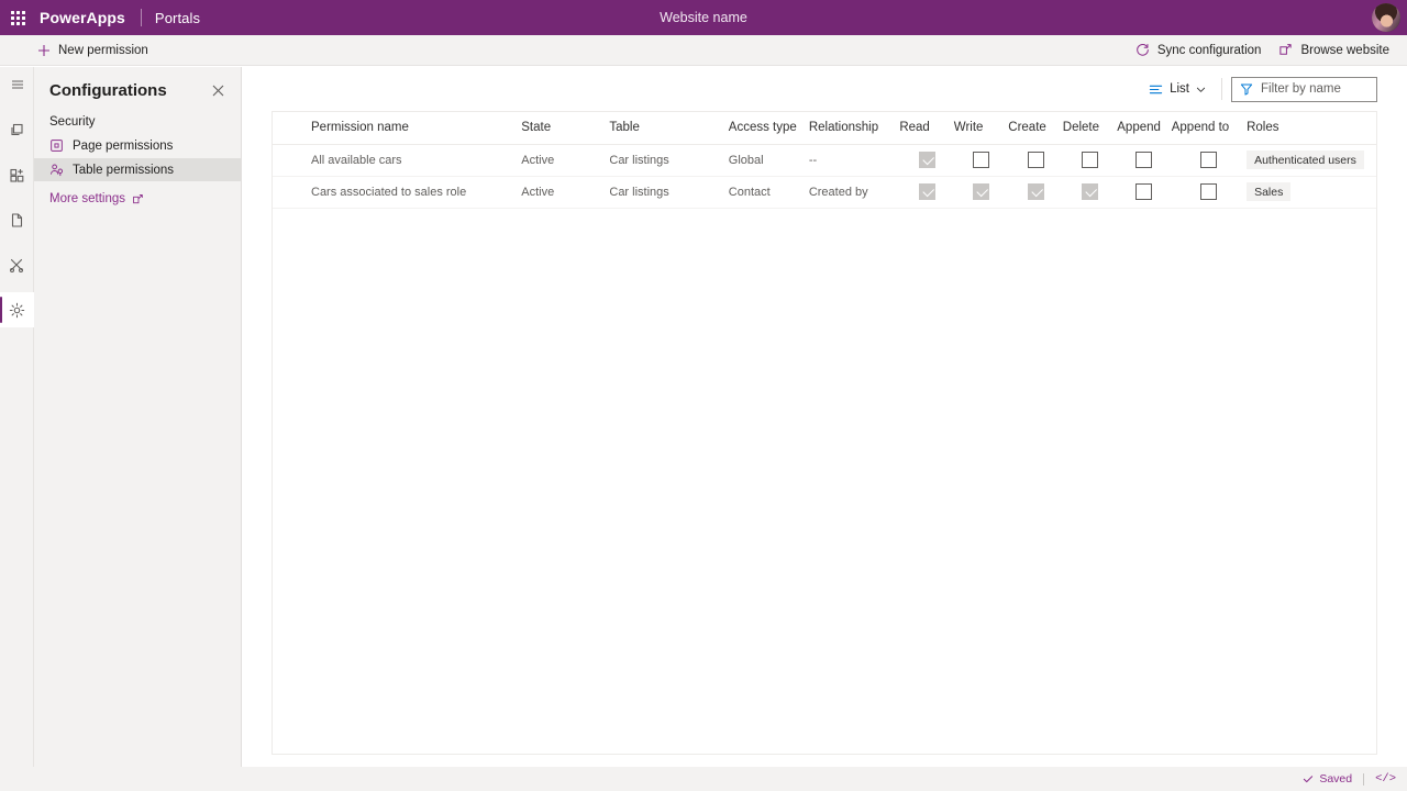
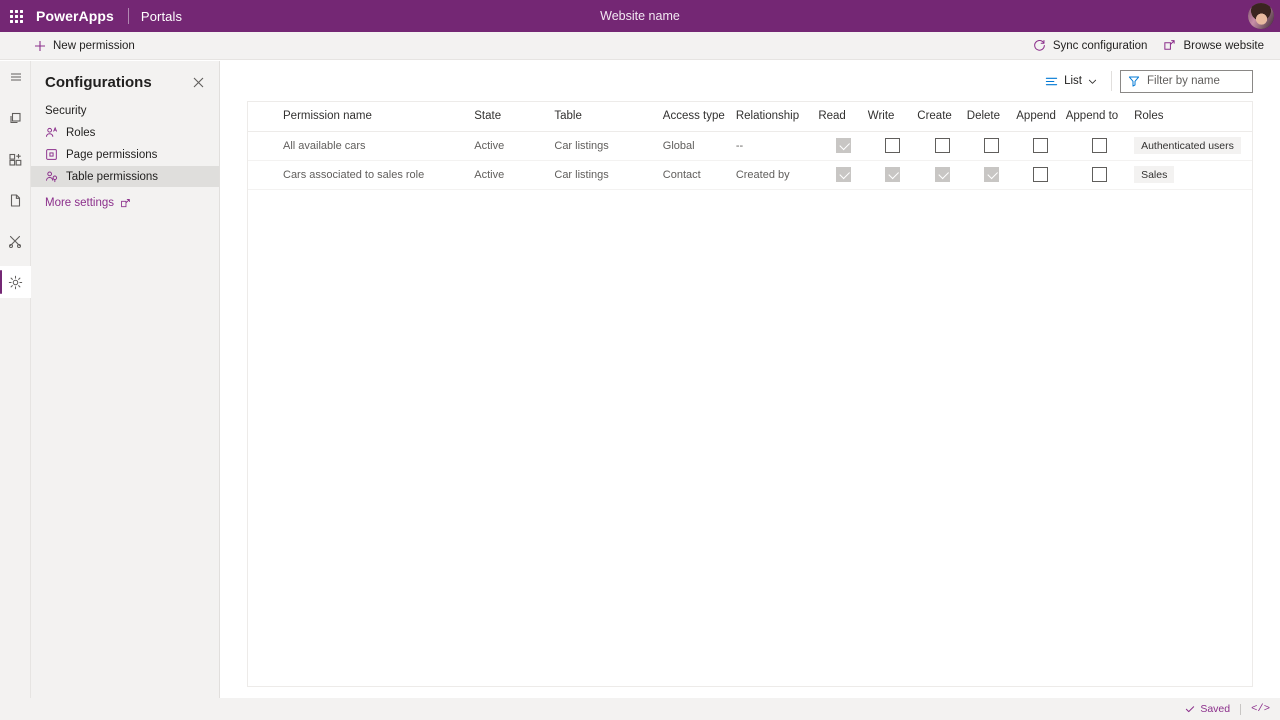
  PowerApps
  Portals
  Website name
  New permission
  Sync configuration
  Browse website
  Configurations
  Security
+ Roles
  Page permissions
  Table permissions
  More settings
  List
  Filter by name
  Permission name	State	Table	Access type	Relationship	Read	Write	Create	Delete	Append	Append to	Roles
  All available cars	Active	Car listings	Global	--							Authenticated users
  Cars associated to sales role	Active	Car listings	Contact	Created by							Sales
  Saved
  </>
